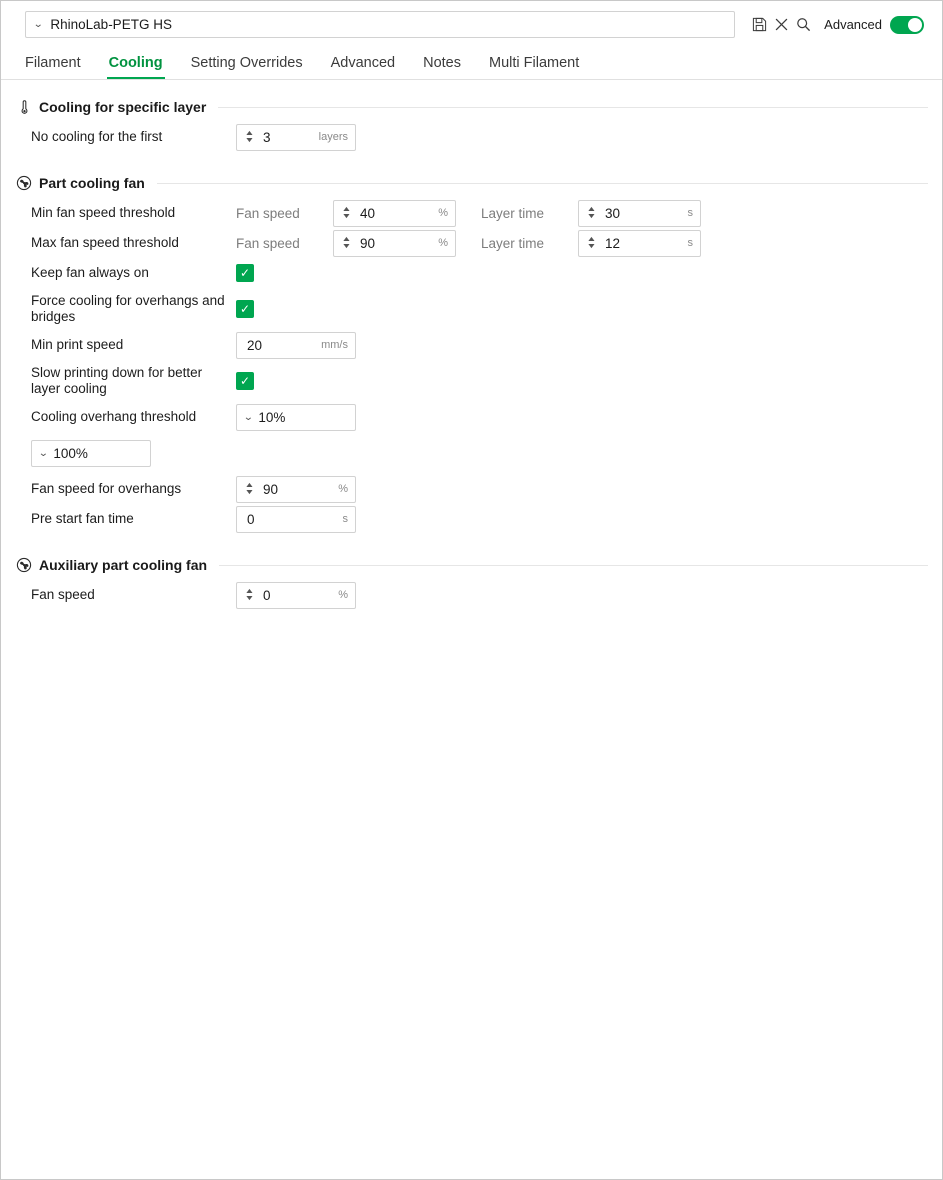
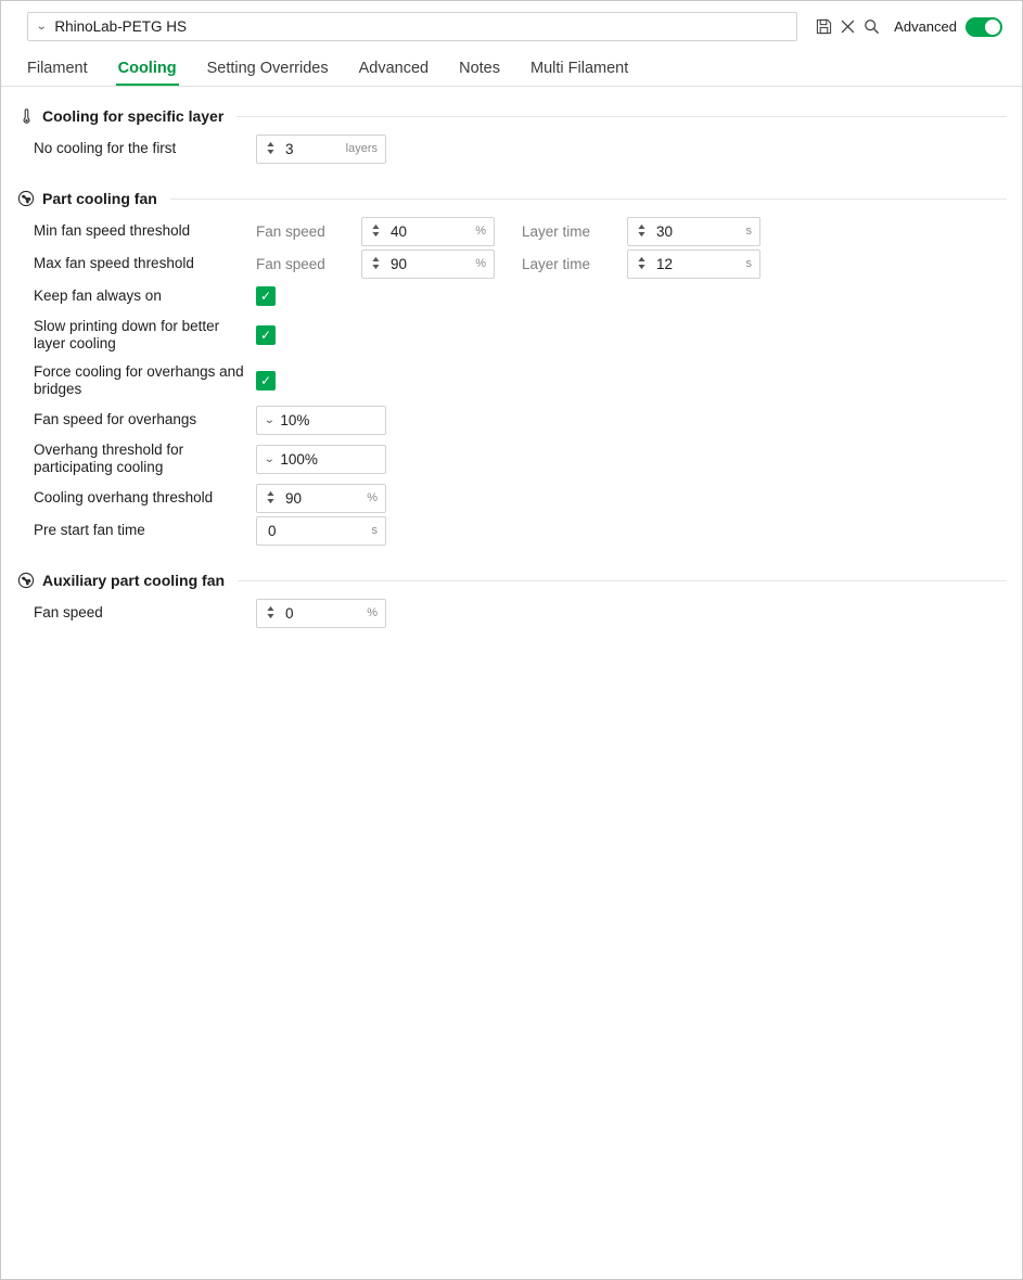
  ⌄
  RhinoLab-PETG HS
  Advanced
  Filament
  Cooling
  Setting Overrides
  Advanced
  Notes
  Multi Filament
  Cooling for specific layer
  No cooling for the first
  3
  layers
  Part cooling fan
  Min fan speed threshold
  Fan speed
  40
  %
  Layer time
  30
  s
  Max fan speed threshold
  Fan speed
  90
  %
  Layer time
  12
  s
  Keep fan always on
  ✓
- Force cooling for overhangs and bridges
+ Slow printing down for better layer cooling
  ✓
- Min print speed
- 20
- mm/s
- Slow printing down for better layer cooling
+ Force cooling for overhangs and bridges
  ✓
- Cooling overhang threshold
+ Fan speed for overhangs
  ⌄
  10%
+ Overhang threshold for participating cooling
  ⌄
  100%
- Fan speed for overhangs
+ Cooling overhang threshold
  90
  %
  Pre start fan time
  0
  s
  Auxiliary part cooling fan
  Fan speed
  0
  %
